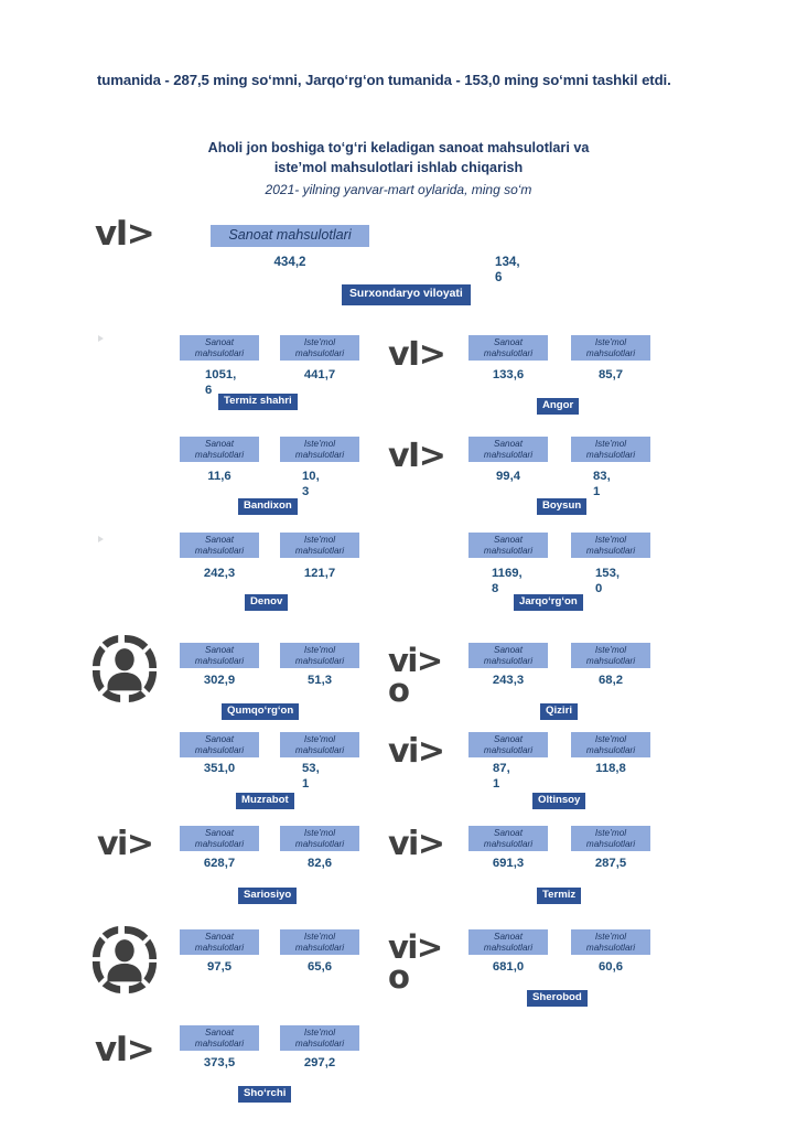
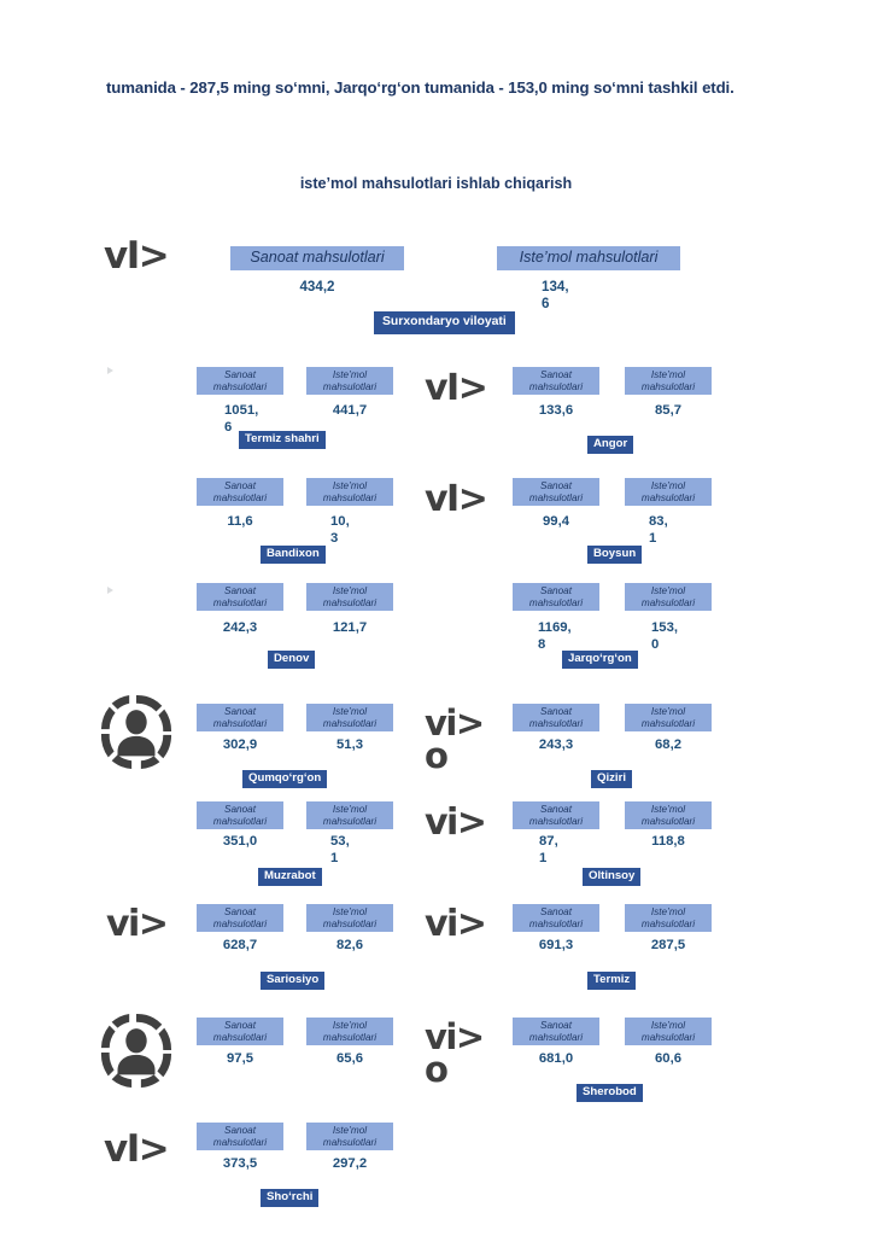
  tumanida - 287,5 ming so‘mni, Jarqo‘rg‘on tumanida - 153,0 ming so‘mni tashkil etdi.
- Aholi jon boshiga to‘g‘ri keladigan sanoat mahsulotlari va
  iste’mol mahsulotlari ishlab chiqarish
- 2021- yilning yanvar-mart oylarida, ming so‘m
  vI>
  Sanoat mahsulotlari
+ Iste’mol mahsulotlari
  434,2
  134,
  6
  Surxondaryo viloyati
  Sanoat
  mahsulotlari
  Iste’mol
  mahsulotlari
  1051,
  6
  441,7
  Termiz shahri
  vI>
  Sanoat
  mahsulotlari
  Iste’mol
  mahsulotlari
  133,6
  85,7
  Angor
  Sanoat
  mahsulotlari
  Iste’mol
  mahsulotlari
  11,6
  10,
  3
  Bandixon
  vI>
  Sanoat
  mahsulotlari
  Iste’mol
  mahsulotlari
  99,4
  83,
  1
  Boysun
  Sanoat
  mahsulotlari
  Iste’mol
  mahsulotlari
  242,3
  121,7
  Denov
  Sanoat
  mahsulotlari
  Iste’mol
  mahsulotlari
  1169,
  8
  153,
  0
  Jarqo‘rg‘on
  Sanoat
  mahsulotlari
  Iste’mol
  mahsulotlari
  302,9
  51,3
  Qumqo‘rg‘on
  vi>
  o
  Sanoat
  mahsulotlari
  Iste’mol
  mahsulotlari
  243,3
  68,2
  Qiziri
  Sanoat
  mahsulotlari
  Iste’mol
  mahsulotlari
  351,0
  53,
  1
  Muzrabot
  vi>
  Sanoat
  mahsulotlari
  Iste’mol
  mahsulotlari
  87,
  1
  118,8
  Oltinsoy
  vi>
  Sanoat
  mahsulotlari
  Iste’mol
  mahsulotlari
  628,7
  82,6
  Sariosiyo
  vi>
  Sanoat
  mahsulotlari
  Iste’mol
  mahsulotlari
  691,3
  287,5
  Termiz
  Sanoat
  mahsulotlari
  Iste’mol
  mahsulotlari
  97,5
  65,6
  vi>
  o
  Sanoat
  mahsulotlari
  Iste’mol
  mahsulotlari
  681,0
  60,6
  Sherobod
  vI>
  Sanoat
  mahsulotlari
  Iste’mol
  mahsulotlari
  373,5
  297,2
  Sho‘rchi
